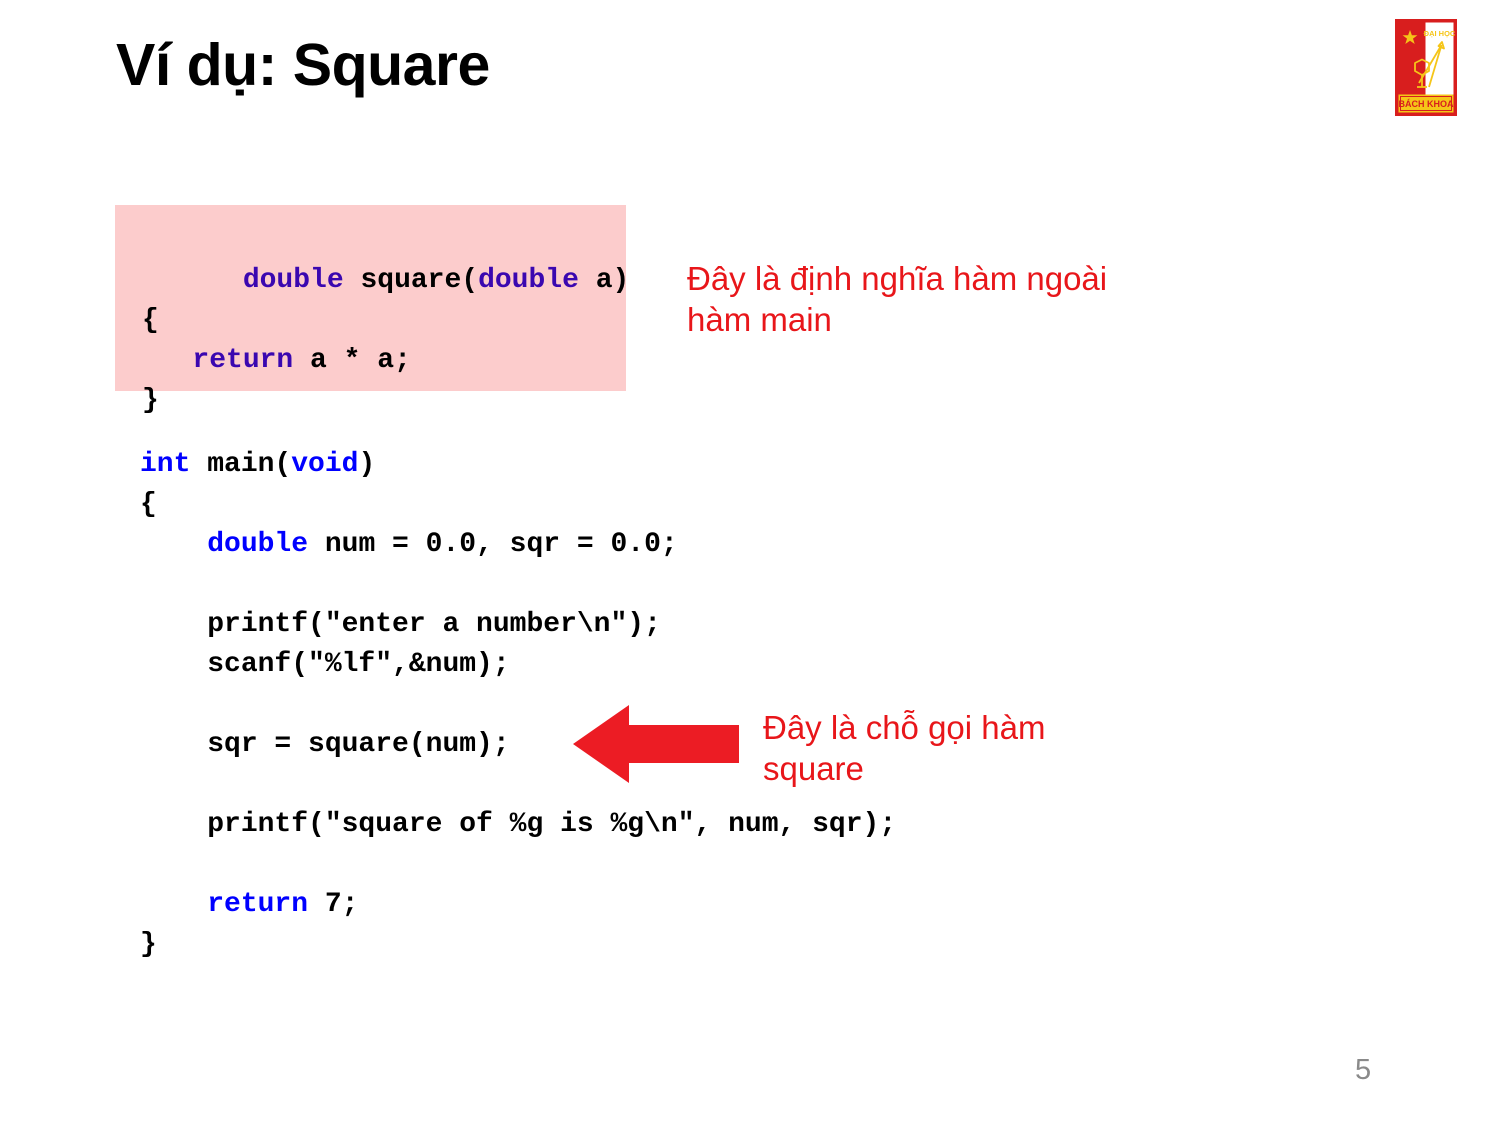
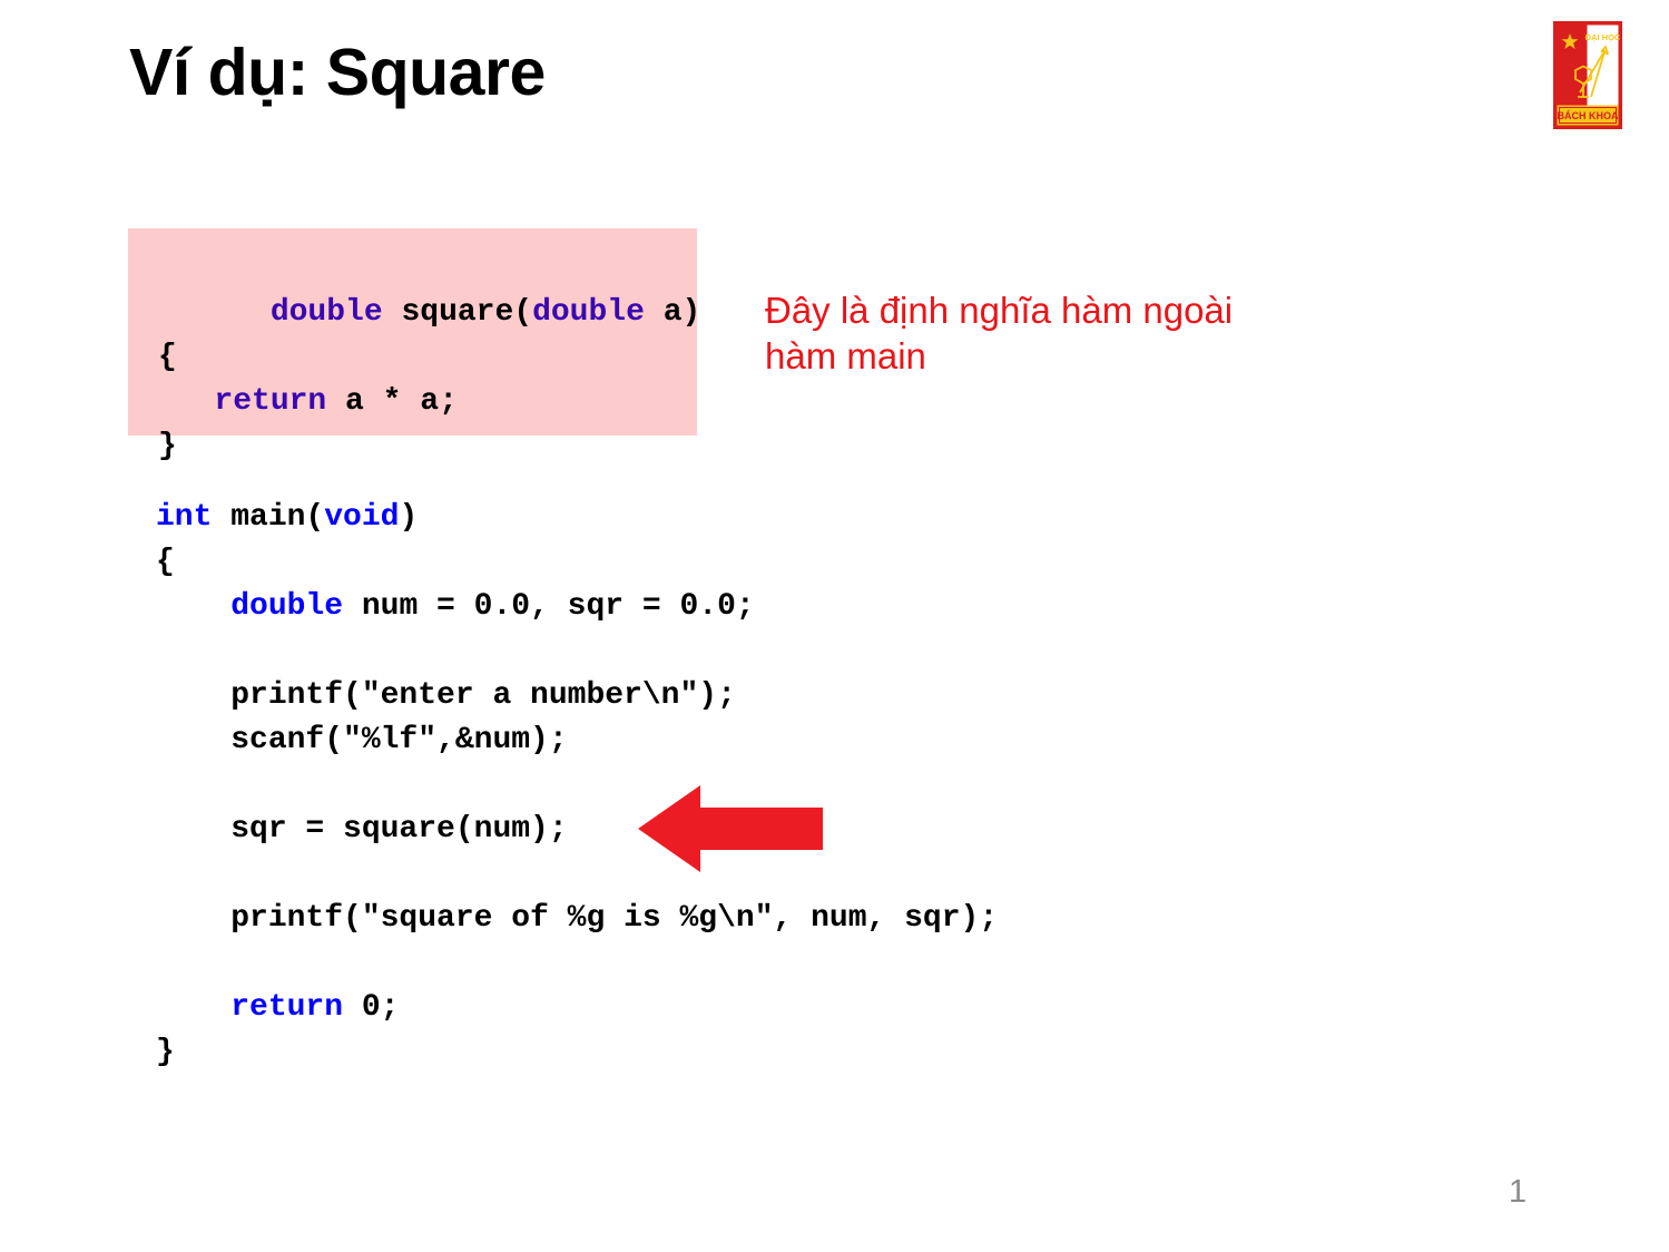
  Ví dụ: Square
  ĐẠI HỌC
  BÁCH KHOA
  double square(double a) { return a * a; }
  Đây là định nghĩa hàm ngoài
  hàm main
- int main(void) { double num = 0.0, sqr = 0.0; printf("enter a number\n"); scanf("%lf",&num); sqr = square(num); printf("square of %g is %g\n", num, sqr); return 7; }
+ int main(void) { double num = 0.0, sqr = 0.0; printf("enter a number\n"); scanf("%lf",&num); sqr = square(num); printf("square of %g is %g\n", num, sqr); return 0; }
- Đây là chỗ gọi hàm
- square
- 5
+ 1
